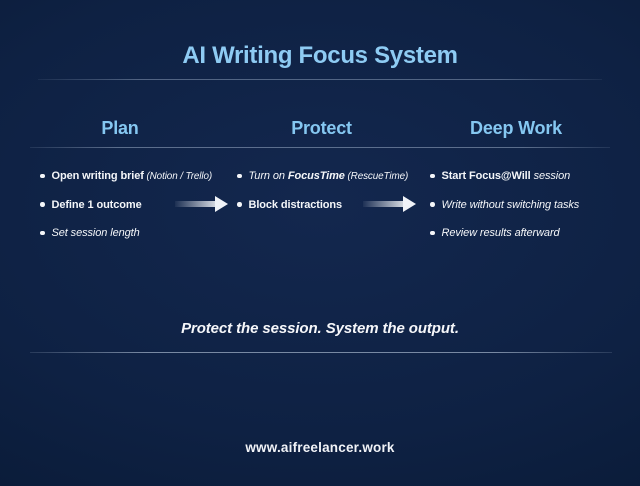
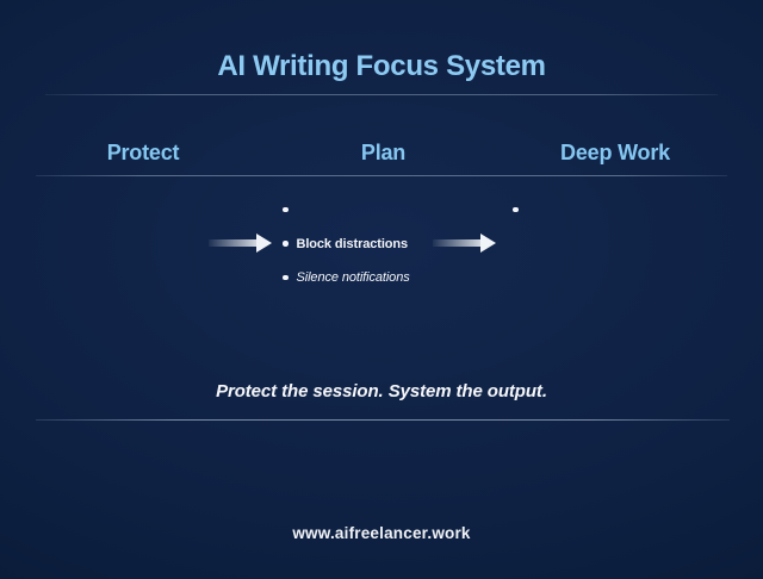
  AI Writing Focus System
- Plan
+ Protect
- Open writing brief (Notion / Trello)
- Define 1 outcome
- Set session length
- Protect
+ Plan
- Turn on FocusTime (RescueTime)
  Block distractions
+ Silence notifications
  Deep Work
- Start Focus@Will session
- Write without switching tasks
- Review results afterward
  Protect the session. System the output.
  www.aifreelancer.work
